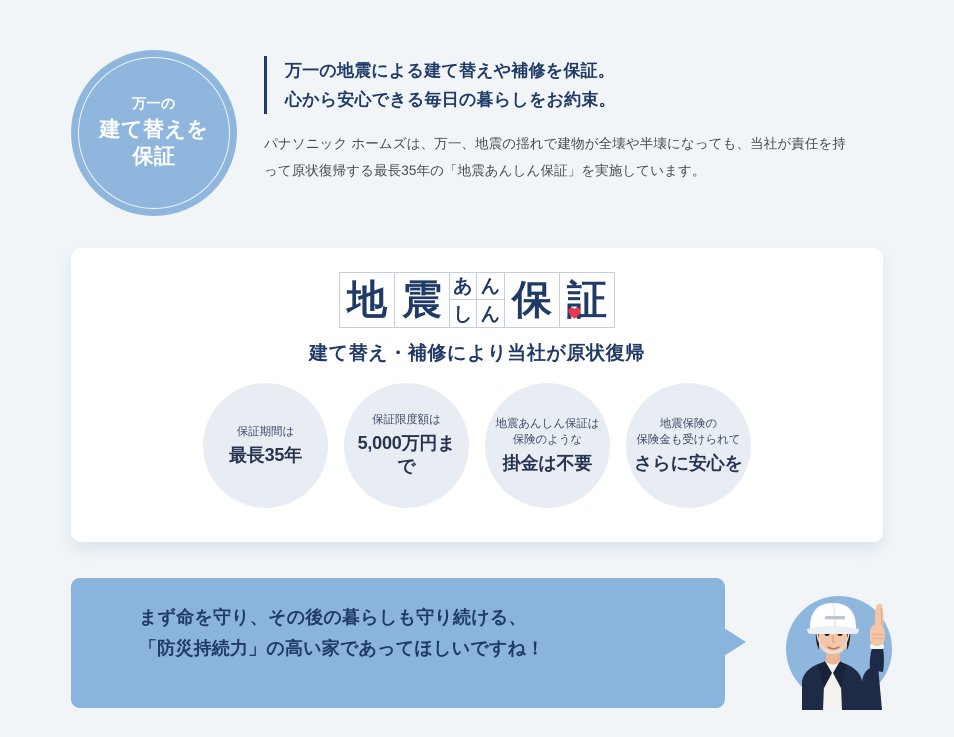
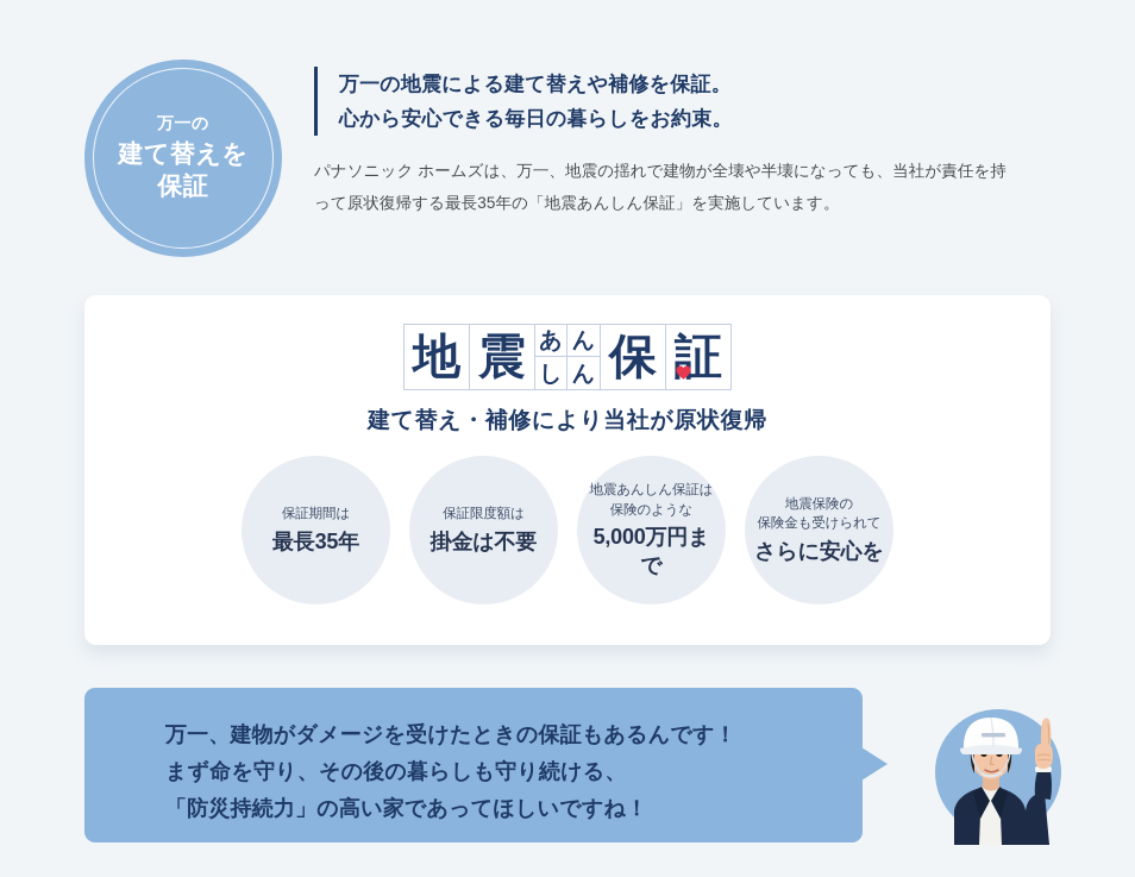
  万一の
  建て替えを
  保証
  万一の地震による建て替えや補修を保証。
  心から安心できる毎日の暮らしをお約束。
  パナソニック ホームズは、万一、地震の揺れで建物が全壊や半壊になっても、当社が責任を持
  って原状復帰する最長35年の「地震あんしん保証」を実施しています。
  地
  震
  あ
  ん
  し
  ん
  保
  証
  建て替え・補修により当社が原状復帰
  保証期間は
  最長35年
  保証限度額は
- 5,000万円まで
+ 掛金は不要
  地震あんしん保証は
  保険のような
- 掛金は不要
+ 5,000万円まで
  地震保険の
  保険金も受けられて
  さらに安心を
+ 万一、建物がダメージを受けたときの保証もあるんです！
  まず命を守り、その後の暮らしも守り続ける、
  「防災持続力」の高い家であってほしいですね！
